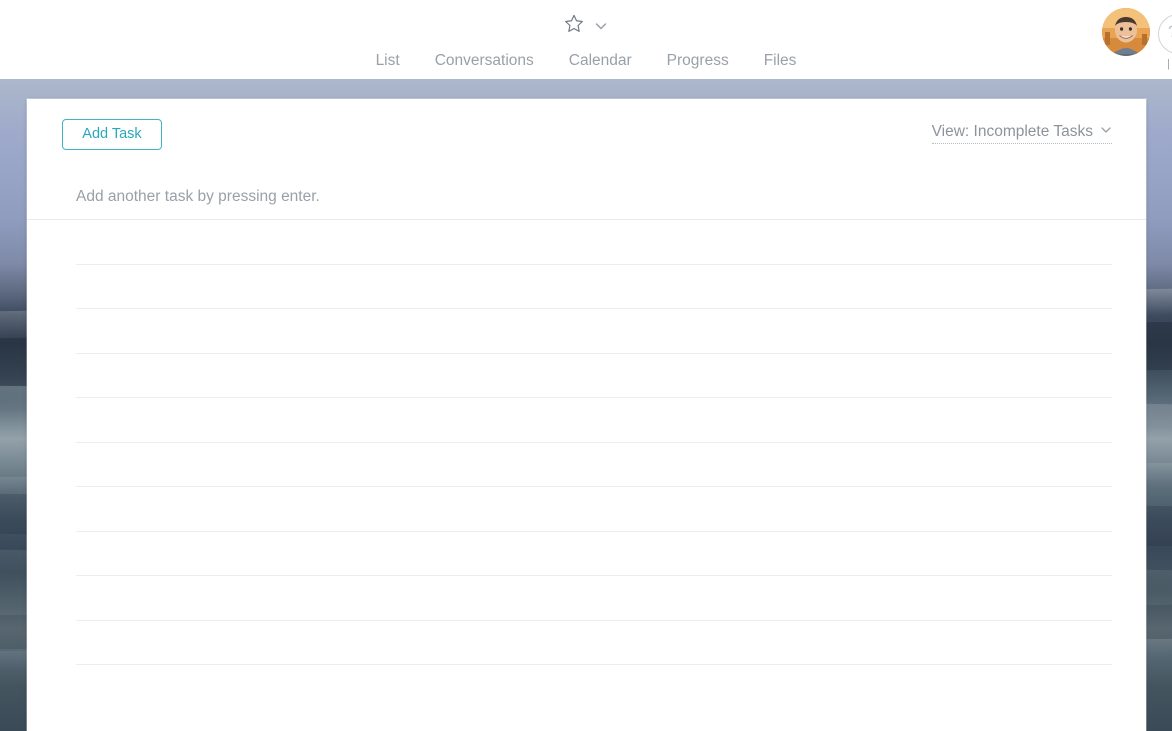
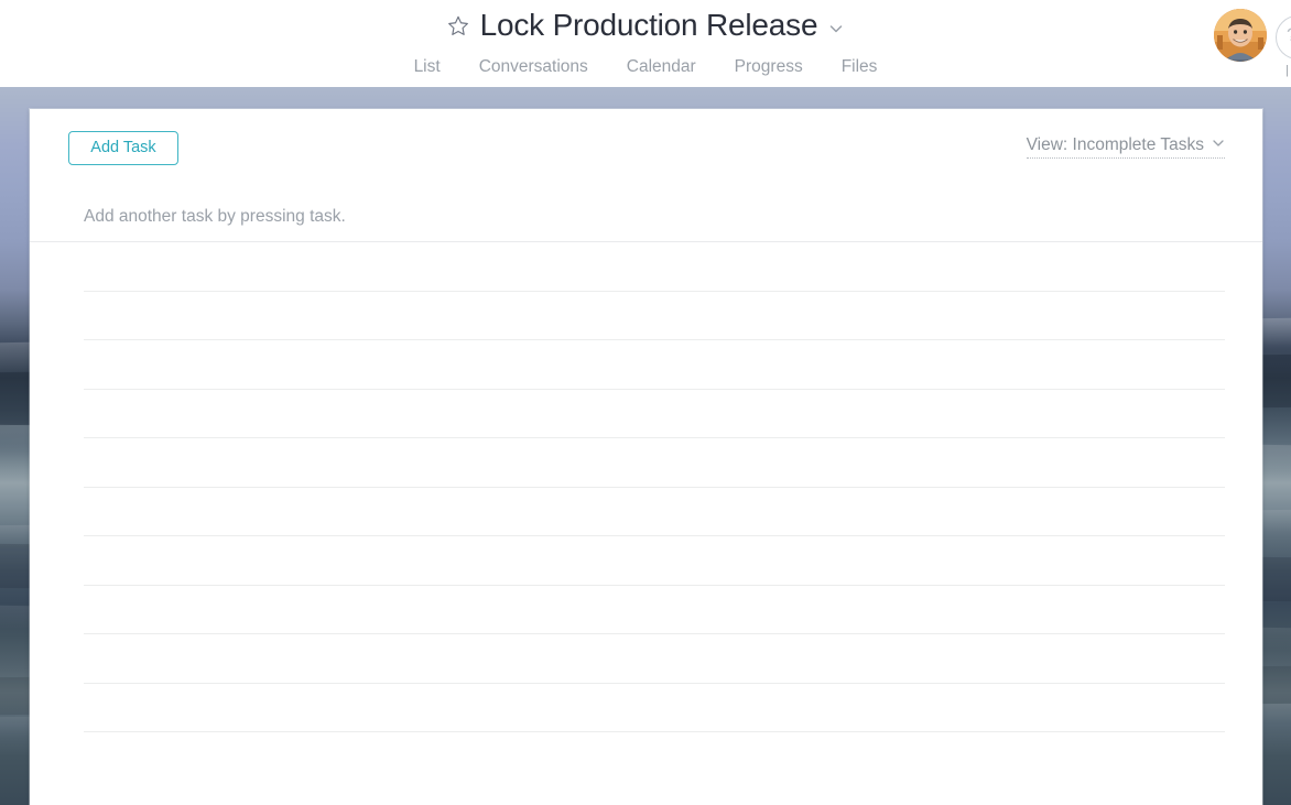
+ Lock Production Release
  List
  Conversations
  Calendar
  Progress
  Files
  |
  Add Task
  View: Incomplete Tasks
- Add another task by pressing enter.
+ Add another task by pressing task.
